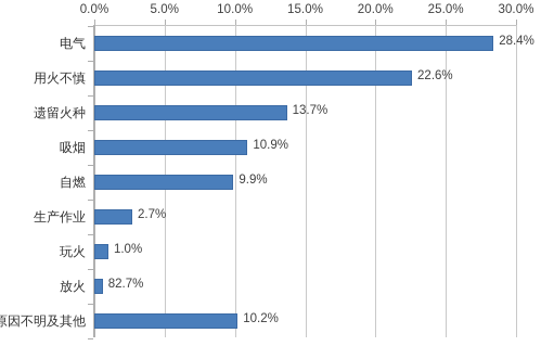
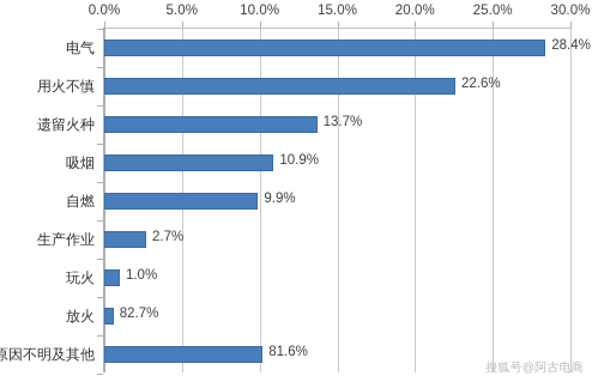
  0.0%
  5.0%
  10.0%
  15.0%
  20.0%
  25.0%
  30.0%
  电气
  28.4%
  用火不慎
  22.6%
  遗留火种
  13.7%
  吸烟
  10.9%
  自燃
  9.9%
  生产作业
  2.7%
  玩火
  1.0%
  放火
  82.7%
  原因不明及其他
- 10.2%
+ 81.6%
+ 搜狐号@阿古电商
